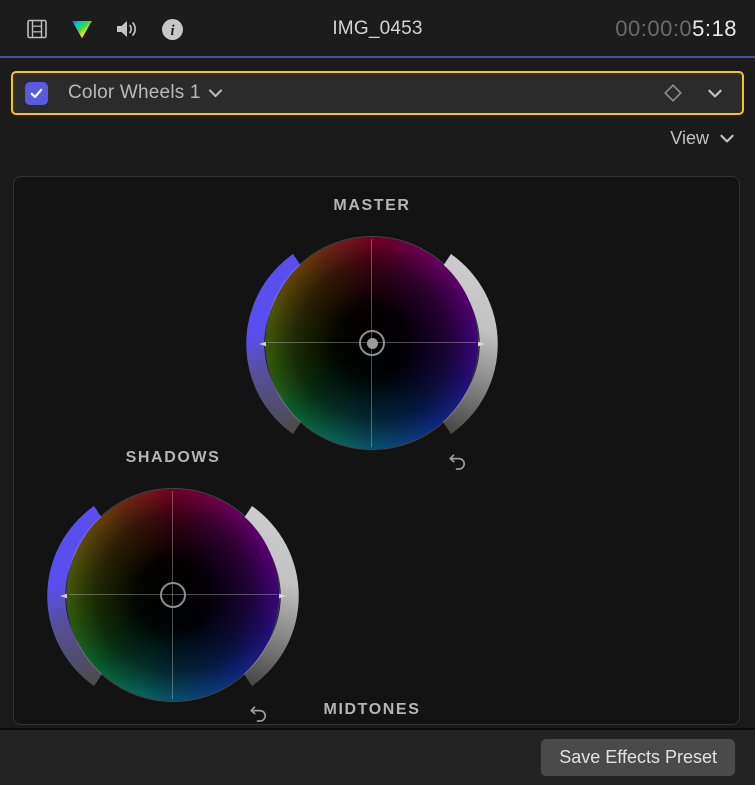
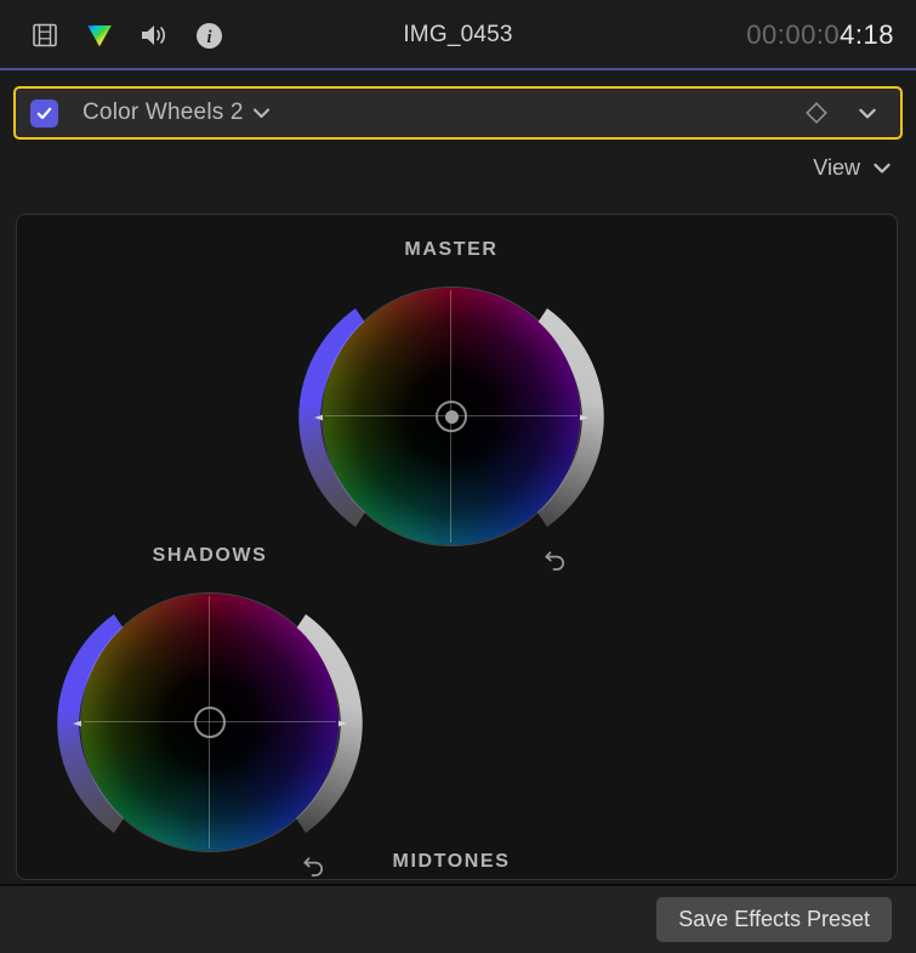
  i
  IMG_0453
- 00:00:05:18
+ 00:00:04:18
- Color Wheels 1
+ Color Wheels 2
  View
  MASTER
  SHADOWS
  MIDTONES
  Save Effects Preset
